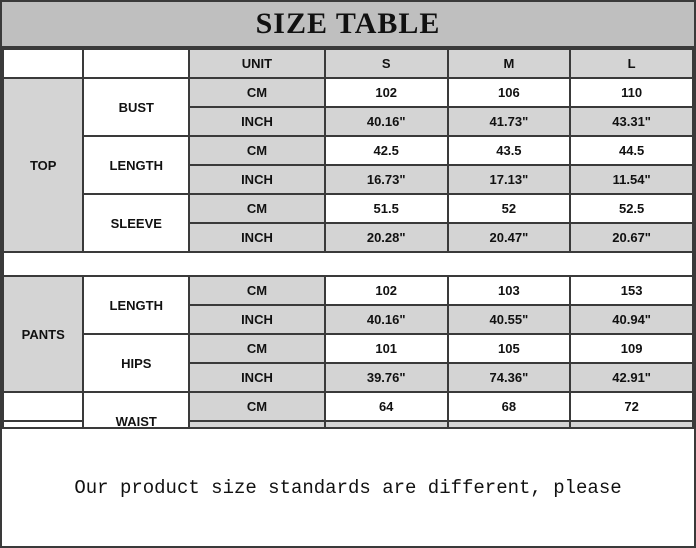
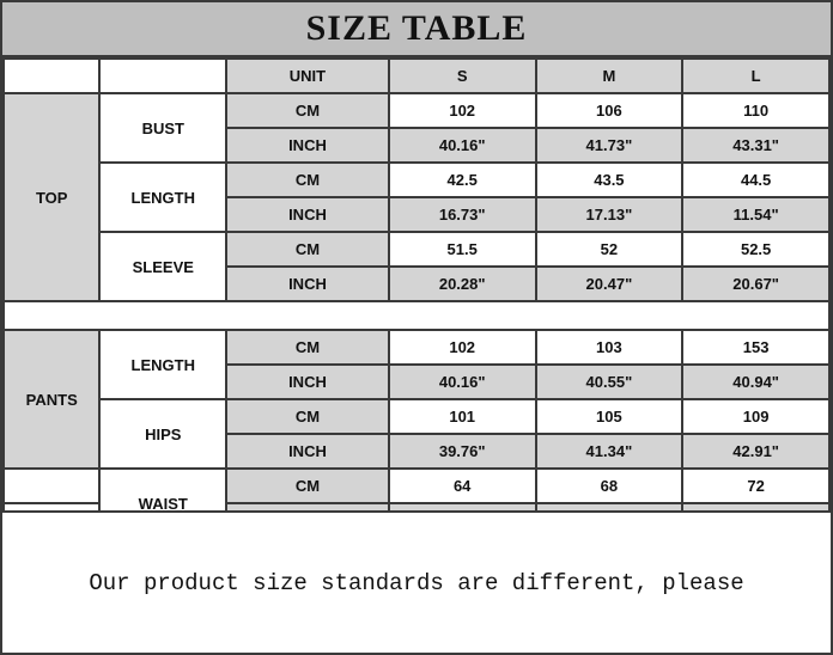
  SIZE TABLE
  		UNIT	S	M	L
  TOP	BUST	CM	102	106	110
  INCH	40.16"	41.73"	43.31"
  LENGTH	CM	42.5	43.5	44.5
  INCH	16.73"	17.13"	11.54"
  SLEEVE	CM	51.5	52	52.5
  INCH	20.28"	20.47"	20.67"
  PANTS	LENGTH	CM	102	103	153
  INCH	40.16"	40.55"	40.94"
  HIPS	CM	101	105	109
- INCH	39.76"	74.36"	42.91"
+ INCH	39.76"	41.34"	42.91"
  	WAIST	CM	64	68	72
  Our product size standards are different, please
